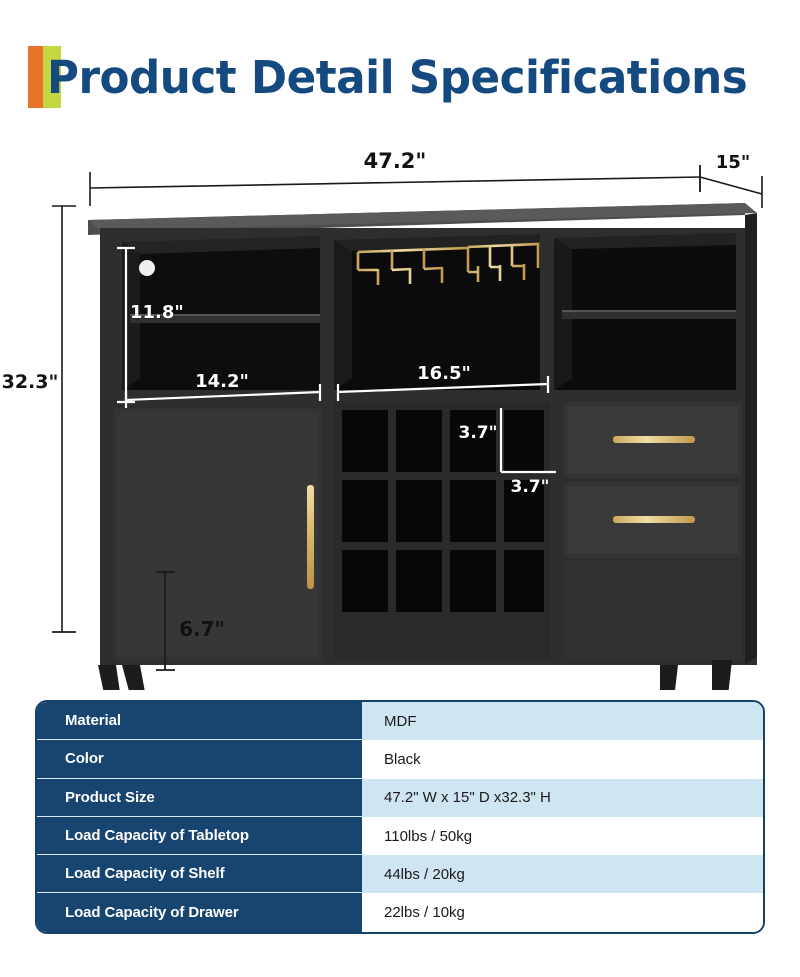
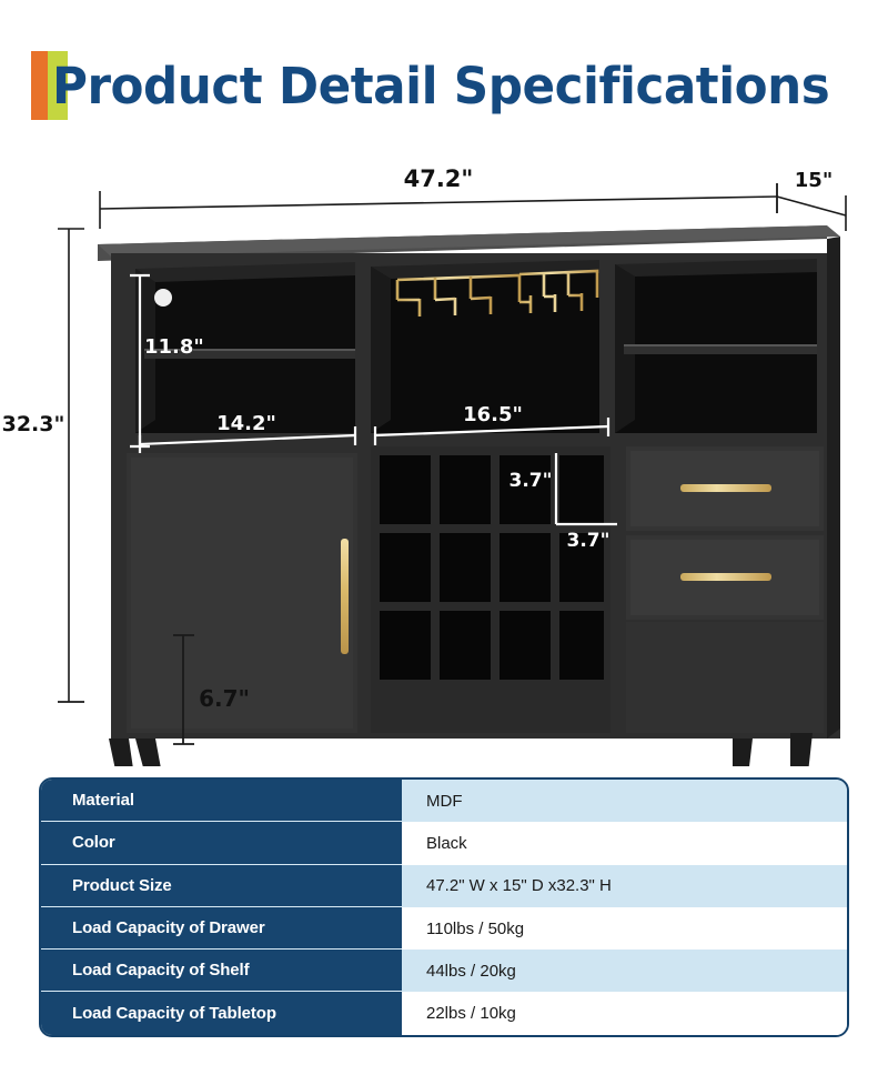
  Product Detail Specifications
  47.2"
  15"
  32.3"
  11.8"
  14.2"
  16.5"
  3.7"
  3.7"
  6.7"
  Material
  MDF
  Color
  Black
  Product Size
  47.2" W x 15" D x32.3" H
- Load Capacity of Tabletop
+ Load Capacity of Drawer
  110lbs / 50kg
  Load Capacity of Shelf
  44lbs / 20kg
- Load Capacity of Drawer
+ Load Capacity of Tabletop
  22lbs / 10kg
